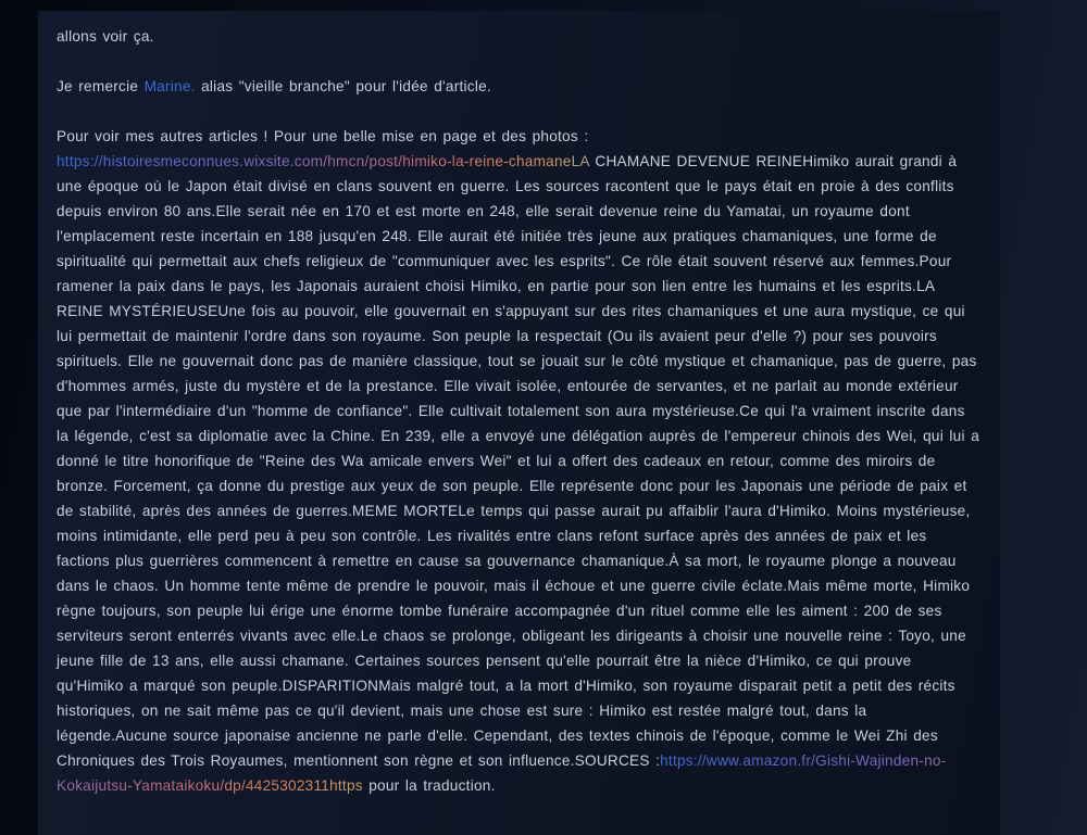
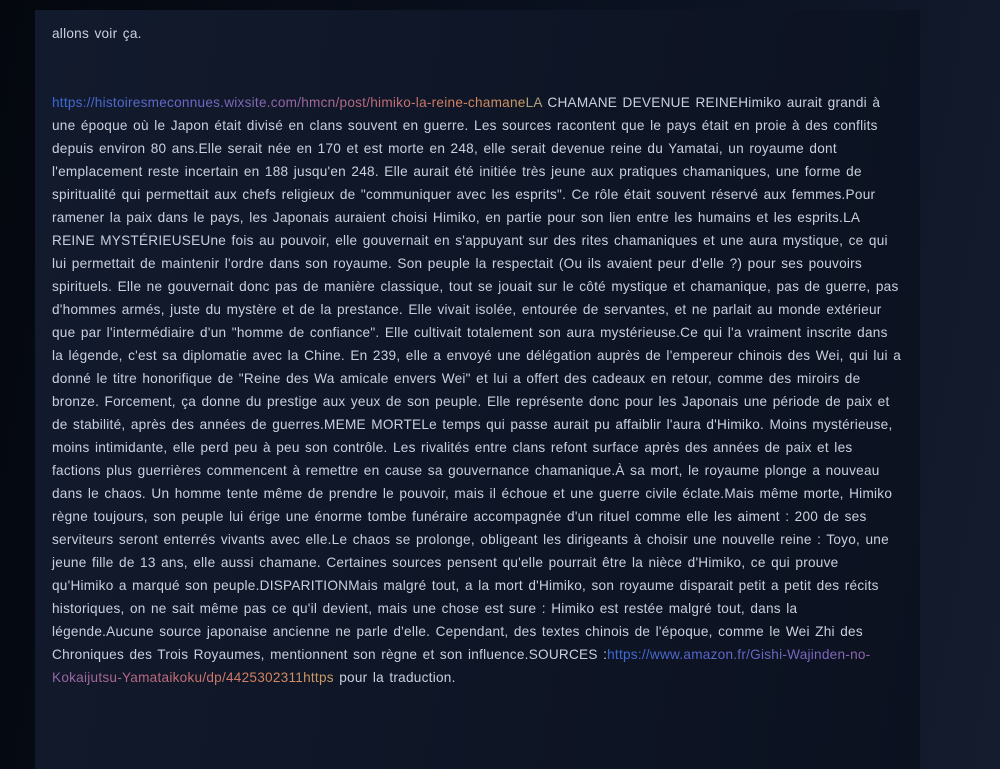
  allons voir ça.
- Je remercie Marine. alias "vieille branche" pour l'idée d'article.
- Pour voir mes autres articles ! Pour une belle mise en page et des photos :
  https://histoiresmeconnues.wixsite.com/hmcn/post/himiko-la-reine-chamaneLA CHAMANE DEVENUE REINEHimiko aurait grandi à une époque où le Japon était divisé en clans souvent en guerre. Les sources racontent que le pays était en proie à des conflits depuis environ 80 ans.Elle serait née en 170 et est morte en 248, elle serait devenue reine du Yamatai, un royaume dont l'emplacement reste incertain en 188 jusqu'en 248. Elle aurait été initiée très jeune aux pratiques chamaniques, une forme de spiritualité qui permettait aux chefs religieux de "communiquer avec les esprits". Ce rôle était souvent réservé aux femmes.Pour ramener la paix dans le pays, les Japonais auraient choisi Himiko, en partie pour son lien entre les humains et les esprits.LA REINE MYSTÉRIEUSEUne fois au pouvoir, elle gouvernait en s'appuyant sur des rites chamaniques et une aura mystique, ce qui lui permettait de maintenir l'ordre dans son royaume. Son peuple la respectait (Ou ils avaient peur d'elle ?) pour ses pouvoirs spirituels. Elle ne gouvernait donc pas de manière classique, tout se jouait sur le côté mystique et chamanique, pas de guerre, pas d'hommes armés, juste du mystère et de la prestance. Elle vivait isolée, entourée de servantes, et ne parlait au monde extérieur que par l'intermédiaire d'un "homme de confiance". Elle cultivait totalement son aura mystérieuse.Ce qui l'a vraiment inscrite dans la légende, c'est sa diplomatie avec la Chine. En 239, elle a envoyé une délégation auprès de l'empereur chinois des Wei, qui lui a donné le titre honorifique de "Reine des Wa amicale envers Wei" et lui a offert des cadeaux en retour, comme des miroirs de bronze. Forcement, ça donne du prestige aux yeux de son peuple. Elle représente donc pour les Japonais une période de paix et de stabilité, après des années de guerres.MEME MORTELe temps qui passe aurait pu affaiblir l'aura d'Himiko. Moins mystérieuse, moins intimidante, elle perd peu à peu son contrôle. Les rivalités entre clans refont surface après des années de paix et les factions plus guerrières commencent à remettre en cause sa gouvernance chamanique.À sa mort, le royaume plonge a nouveau dans le chaos. Un homme tente même de prendre le pouvoir, mais il échoue et une guerre civile éclate.Mais même morte, Himiko règne toujours, son peuple lui érige une énorme tombe funéraire accompagnée d'un rituel comme elle les aiment : 200 de ses serviteurs seront enterrés vivants avec elle.Le chaos se prolonge, obligeant les dirigeants à choisir une nouvelle reine : Toyo, une jeune fille de 13 ans, elle aussi chamane. Certaines sources pensent qu'elle pourrait être la nièce d'Himiko, ce qui prouve qu'Himiko a marqué son peuple.DISPARITIONMais malgré tout, a la mort d'Himiko, son royaume disparait petit a petit des récits historiques, on ne sait même pas ce qu'il devient, mais une chose est sure : Himiko est restée malgré tout, dans la légende.Aucune source japonaise ancienne ne parle d'elle. Cependant, des textes chinois de l'époque, comme le Wei Zhi des Chroniques des Trois Royaumes, mentionnent son règne et son influence.SOURCES :https://www.amazon.fr/Gishi-Wajinden-no-Kokaijutsu-Yamataikoku/dp/4425302311https pour la traduction.
